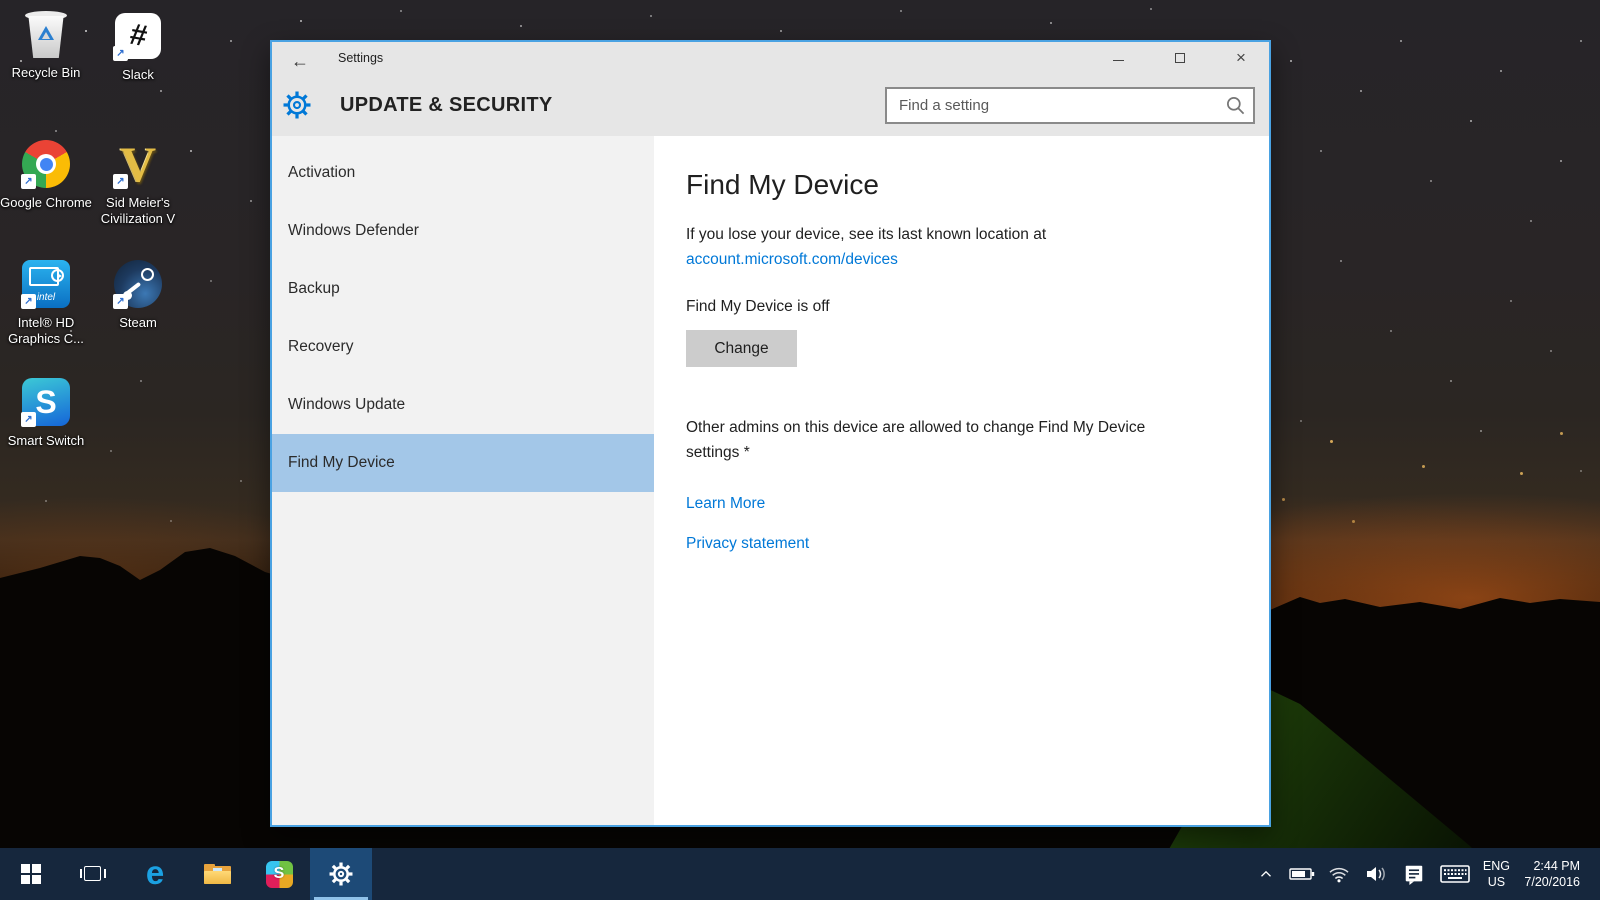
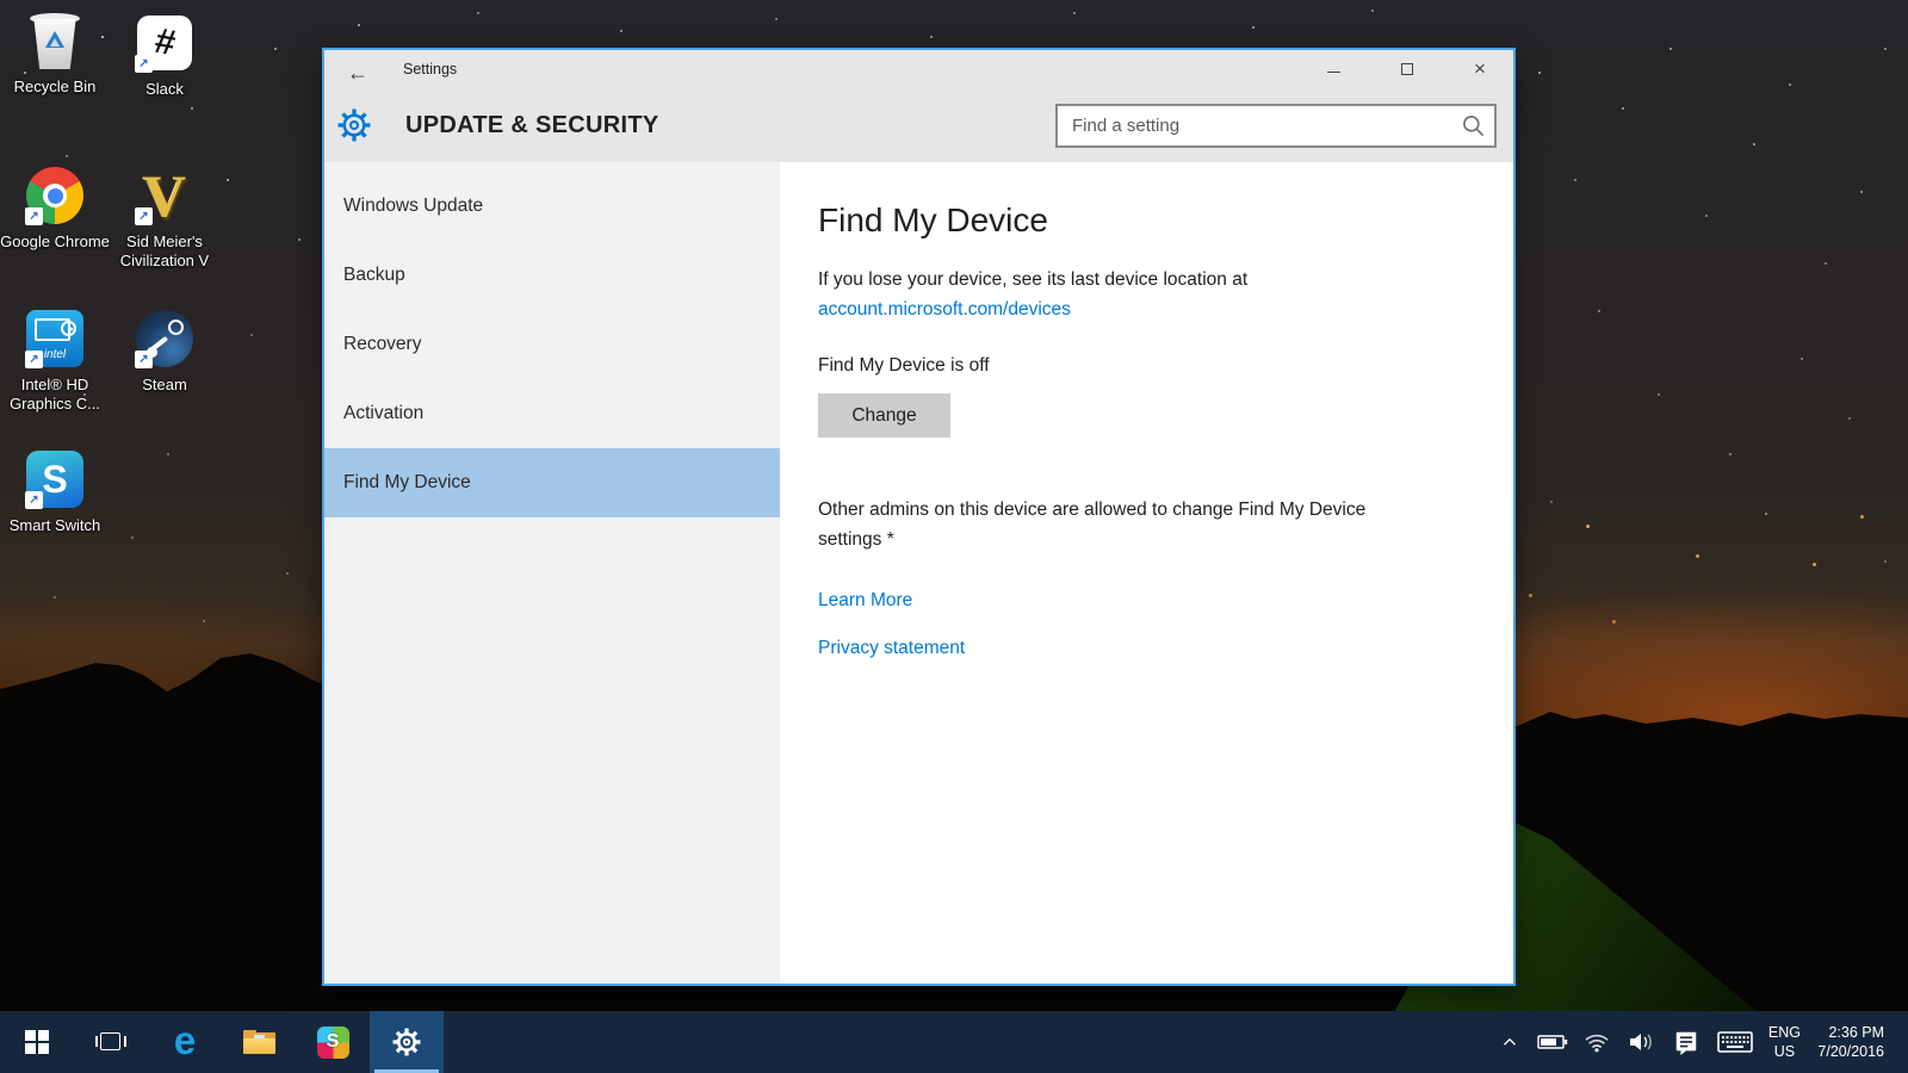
  Recycle Bin
  ↗
  Slack
  ↗
  Google Chrome
  V
  ↗
  Sid Meier's Civilization V
  intel
  ↗
  Intel® HD Graphics C...
  ↗
  Steam
  S
  ↗
  Smart Switch
  ←
  Settings
  ×
  UPDATE & SECURITY
  Find a setting
- Activation
+ Windows Update
- Windows Defender
  Backup
  Recovery
- Windows Update
+ Activation
  Find My Device
  Find My Device
- If you lose your device, see its last known location at
+ If you lose your device, see its last device location at
  account.microsoft.com/devices
  Find My Device is off
  Change
  Other admins on this device are allowed to change Find My Device settings *
  Learn More
  Privacy statement
  e
  S
  ENG
  US
- 2:44 PM
+ 2:36 PM
  7/20/2016
